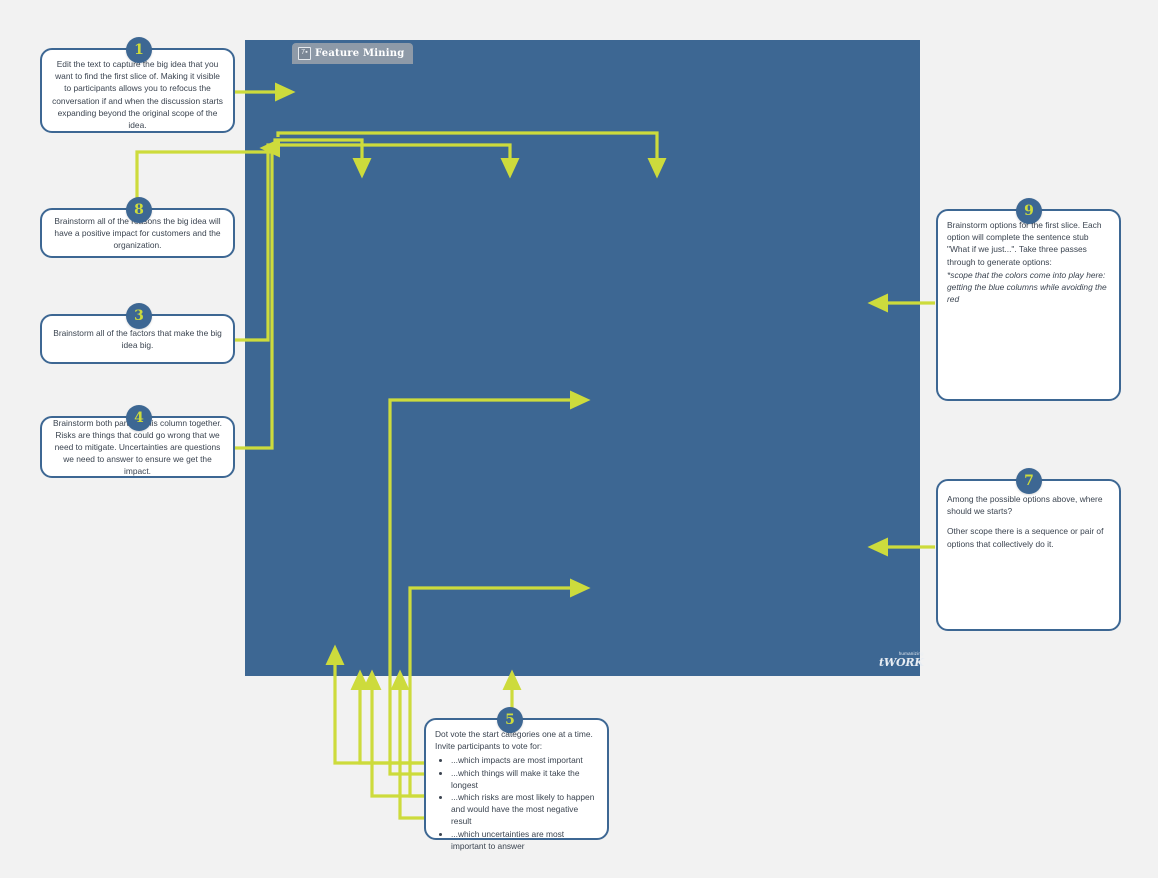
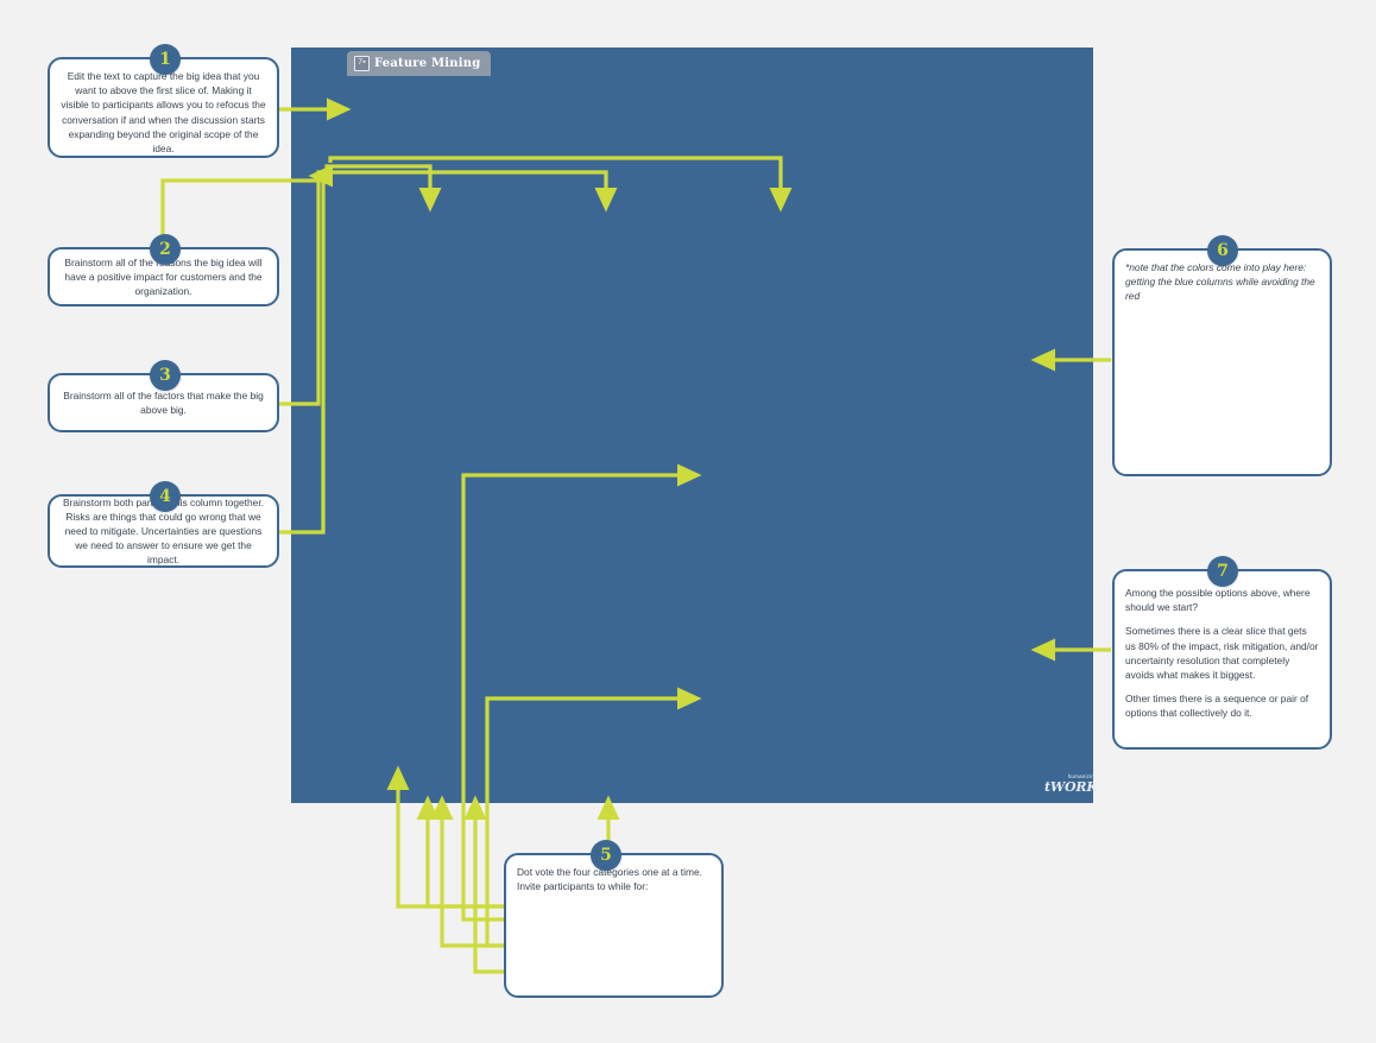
  Feature Mining
  tWORK
  1
- Edit the text to capture the big idea that you want to find the first slice of. Making it visible to participants allows you to refocus the conversation if and when the discussion starts expanding beyond the original scope of the idea.
+ Edit the text to capture the big idea that you want to above the first slice of. Making it visible to participants allows you to refocus the conversation if and when the discussion starts expanding beyond the original scope of the idea.
- 8
+ 2
  Brainstorm all of theons the big idea will have a positive impact for customers and the organization.
  3
- Brainstorm all of the factors that make the big idea big.
+ Brainstorm all of the factors that make the big above big.
  4
  Brainstorm both paris column together. Risks are things that could go wrong that we need to mitigate. Uncertainties are questions we need to answer to ensure we get the impact.
  5
- Dot vote the start categories one at a time.
+ Dot vote the four categories one at a time.
- Invite participants to vote for:
+ Invite participants to while for:
- ...which impacts are most important
- ...which things will make it take the longest
- ...which risks are most likely to happen and would have the most negative result
- ...which uncertainties are most important to answer
- 9
+ 6
- Brainstorm options for the first slice. Each option will complete the sentence stub "What if we just...". Take three passes through to generate options:
- *scope that the colors come into play here: getting the blue columns while avoiding the red
+ *note that the colors come into play here: getting the blue columns while avoiding the red
  7
- Among the possible options above, where should we starts?
+ Among the possible options above, where should we start?
+ Sometimes there is a clear slice that gets us 80% of the impact, risk mitigation, and/or uncertainty resolution that completely avoids what makes it biggest.
- Other scope there is a sequence or pair of options that collectively do it.
+ Other times there is a sequence or pair of options that collectively do it.
